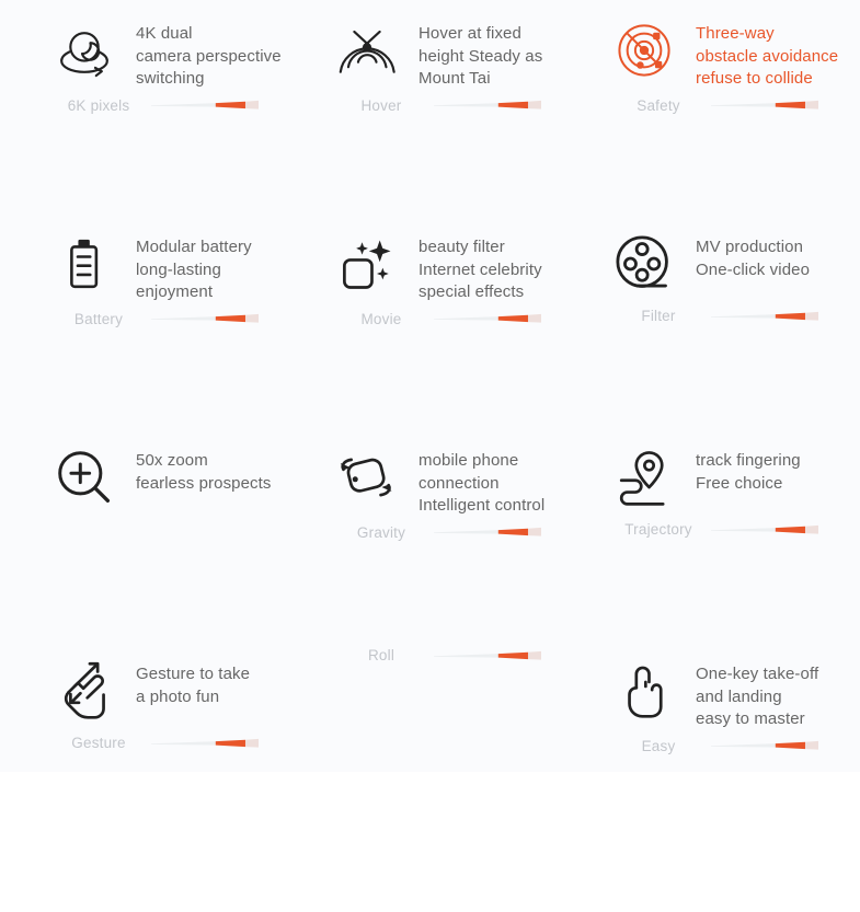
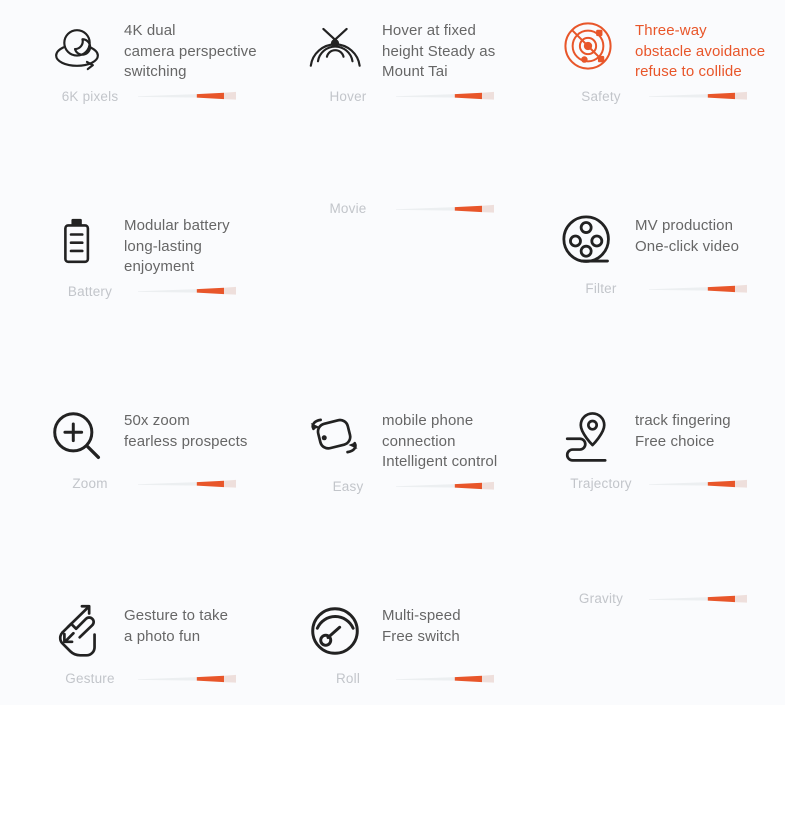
  4K dual
  camera perspective
  switching
  6K pixels
  Hover at fixed
  height Steady as
  Mount Tai
  Hover
  Three-way
  obstacle avoidance
  refuse to collide
  Safety
  Modular battery
  long-lasting
  enjoyment
  Battery
- beauty filter
- Internet celebrity
- special effects
  Movie
  MV production
  One-click video
  Filter
  50x zoom
  fearless prospects
+ Zoom
  mobile phone
  connection
  Intelligent control
- Gravity
+ Easy
  track fingering
  Free choice
  Trajectory
  Gesture to take
  a photo fun
  Gesture
+ Multi-speed
+ Free switch
  Roll
- One-key take-off
- and landing
- easy to master
- Easy
+ Gravity
